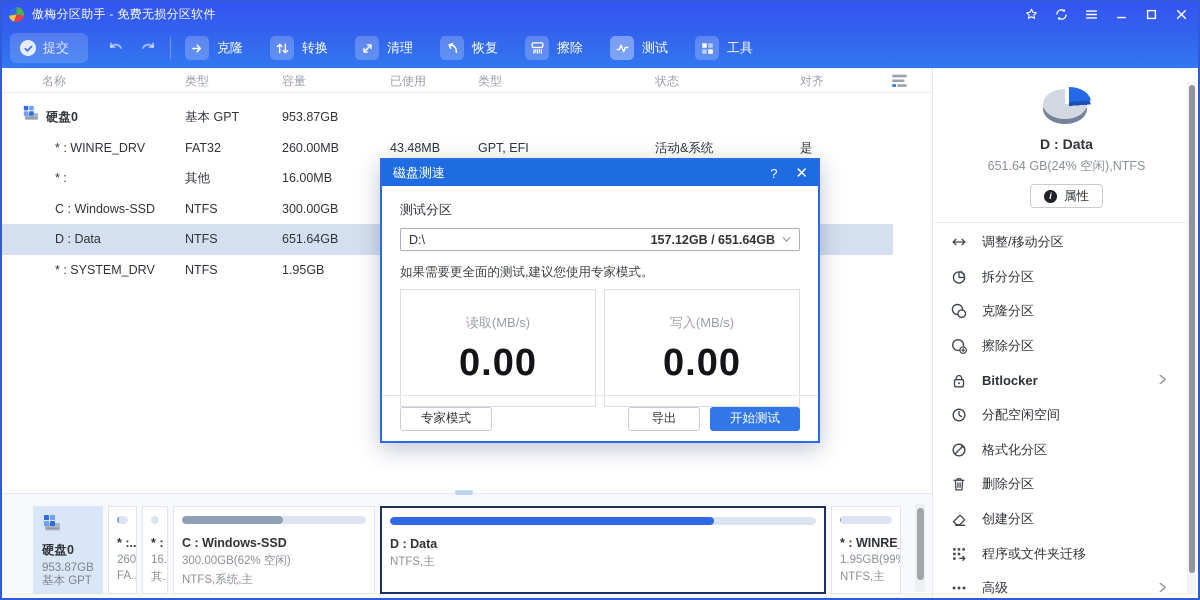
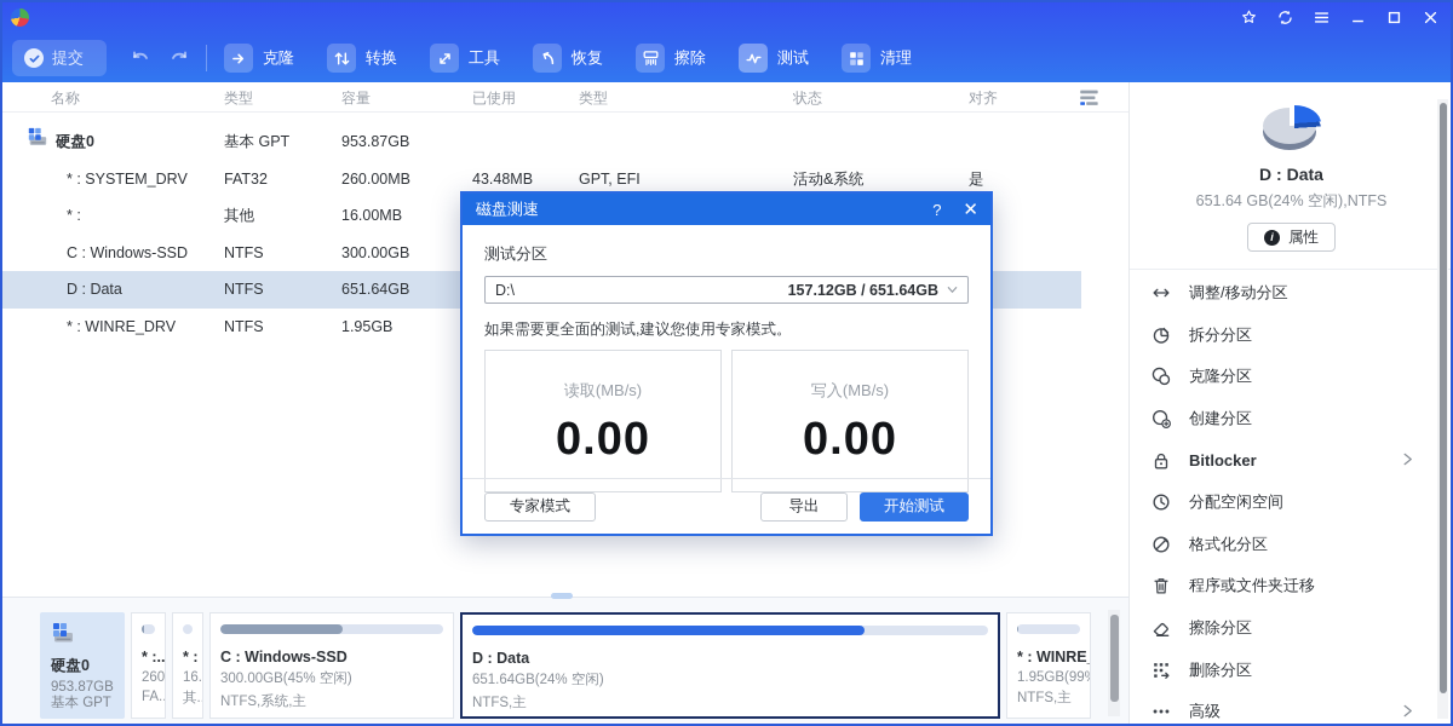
- 傲梅分区助手 - 免费无损分区软件
  提交
  克隆
  转换
- 清理
+ 工具
  恢复
  擦除
  测试
- 工具
+ 清理
  对齐
  状态
  类型
  已使用
  容量
  类型
  名称
  硬盘0
  基本 GPT
  953.87GB
- * : WINRE_DRV
+ * : SYSTEM_DRV
  FAT32
  260.00MB
  43.48MB
  GPT, EFI
  活动&系统
  是
  * :
  其他
  16.00MB
  C : Windows-SSD
  NTFS
  300.00GB
  D : Data
  NTFS
  651.64GB
- * : SYSTEM_DRV
+ * : WINRE_DRV
  NTFS
  1.95GB
  硬盘0
  953.87GB
  基本 GPT
  C : Windows-SSD
- 300.00GB(62% 空闲)
+ 300.00GB(45% 空闲)
  NTFS,系统,主
  D : Data
+ 651.64GB(24% 空闲)
  NTFS,主
  NTFS,主
  D : Data
  651.64 GB(24% 空闲),NTFS
  i
  属性
  调整/移动分区
  拆分分区
  克隆分区
- 擦除分区
+ 创建分区
  Bitlocker
  分配空闲空间
  格式化分区
- 删除分区
+ 程序或文件夹迁移
- 创建分区
+ 擦除分区
- 程序或文件夹迁移
+ 删除分区
  高级
  磁盘测速
  ?
  ✕
  测试分区
  D:\
  157.12GB / 651.64GB
  如果需要更全面的测试,建议您使用专家模式。
  读取(MB/s)
  0.00
  写入(MB/s)
  0.00
  专家模式
  导出
  开始测试
